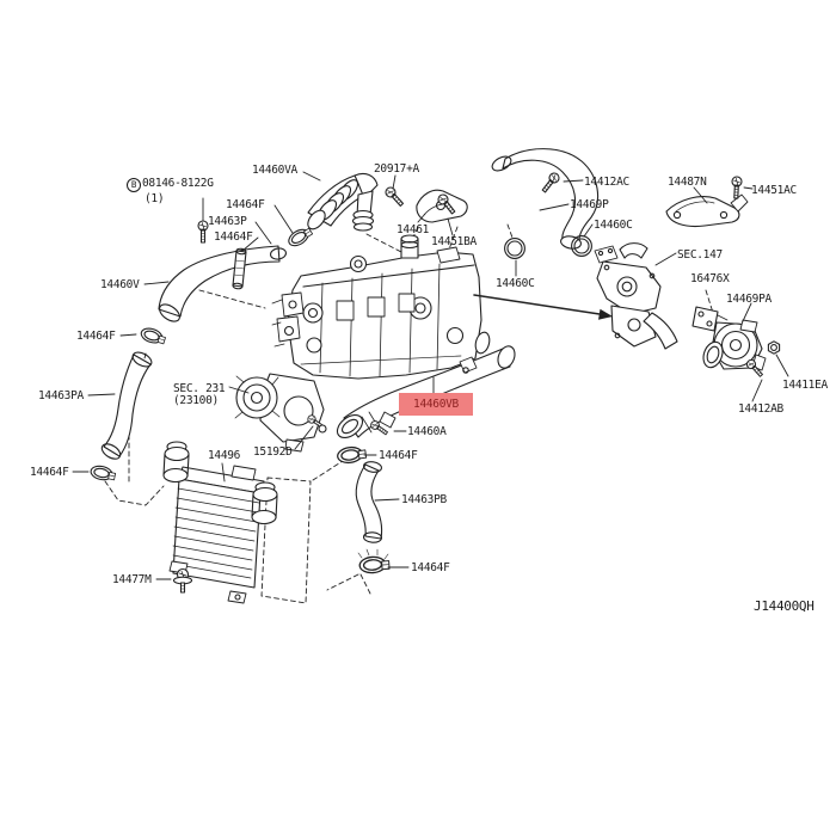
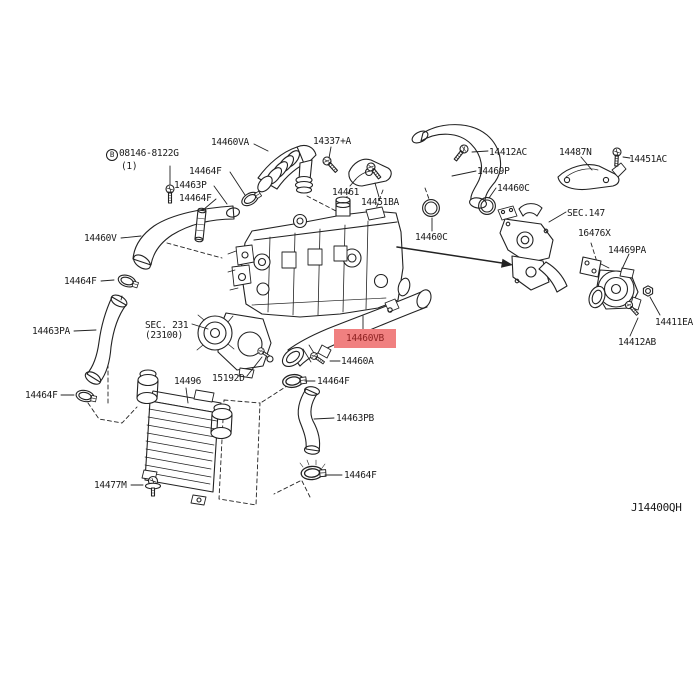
  B 08146-8122G
  (1)
  14460VA
- 20917+A
+ 14337+A
  14464F
  14463P
  14464F
  14461
  14451BA
  14412AC
  14469P
  14487N
  14451AC
  14460C
  SEC.147
  16476X
  14469PA
  14460V
  14464F
  14463PA
  SEC. 231
  (23100)
  14460C
  14460A
  15192D
  14464F
  14464F
  14496
  14463PB
  14464F
  14477M
  14411EA
  14412AB
  14460VB
  J14400QH
